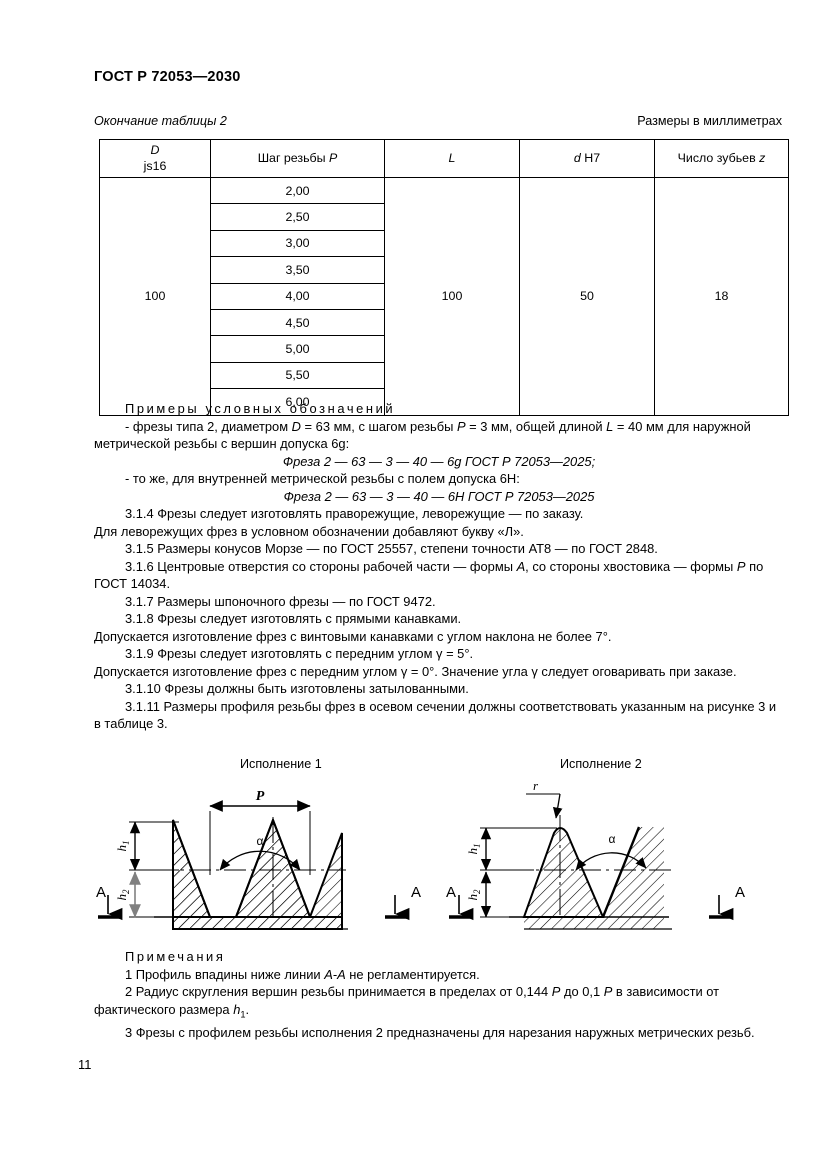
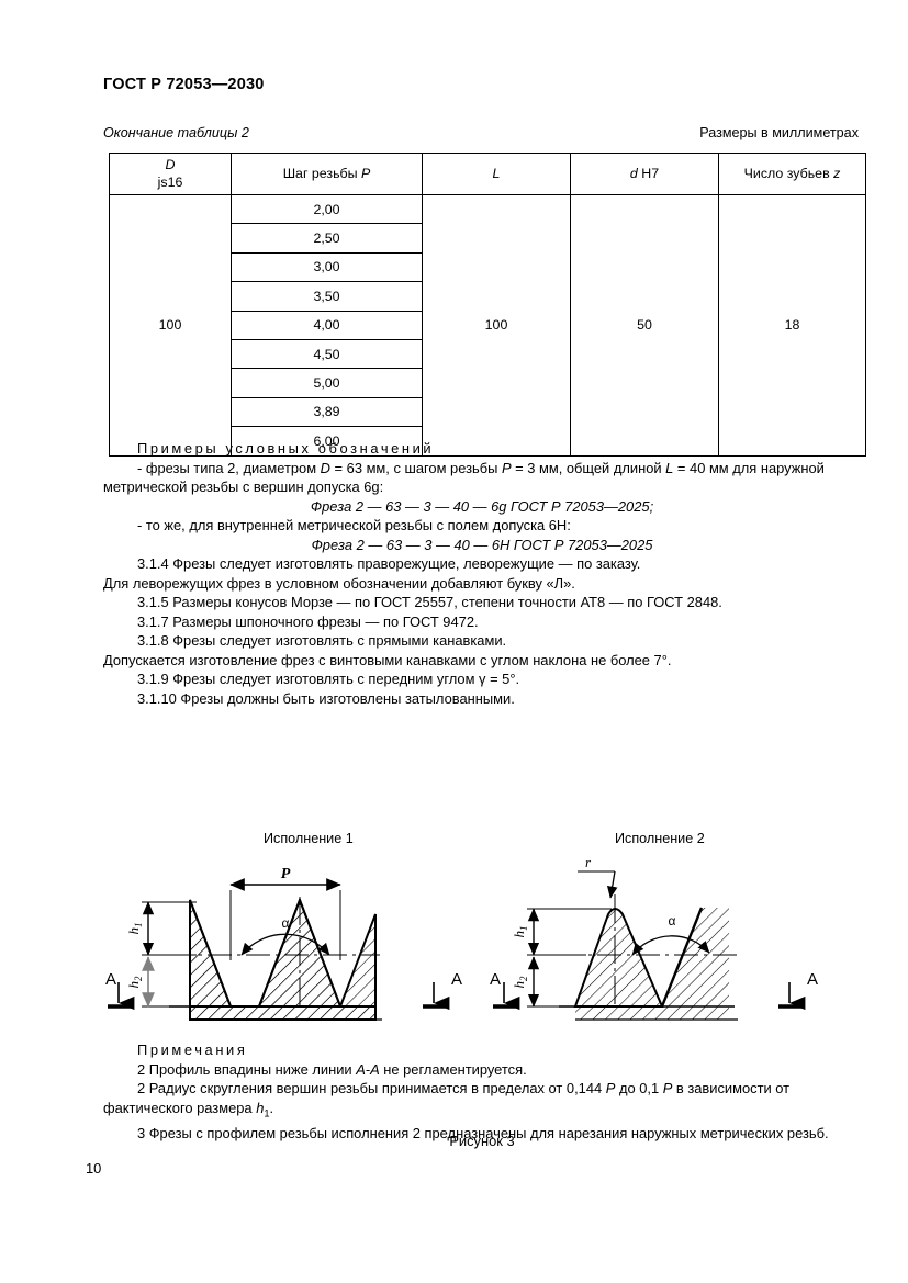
  ГОСТ Р 72053—2030
  Окончание таблицы 2
  Размеры в миллиметрах
  D js16	Шаг резьбы P	L	d H7	Число зубьев z
  100	2,00	100	50	18
  2,50
  3,00
  3,50
  4,00
  4,50
  5,00
- 5,50
+ 3,89
  6,00
  Примеры условных обозначений
  - фрезы типа 2, диаметром D = 63 мм, с шагом резьбы P = 3 мм, общей длиной L = 40 мм для наружной метрической резьбы с вершин допуска 6g:
  Фреза 2 — 63 — 3 — 40 — 6g ГОСТ Р 72053—2025;
  - то же, для внутренней метрической резьбы с полем допуска 6Н:
  Фреза 2 — 63 — 3 — 40 — 6Н ГОСТ Р 72053—2025
  3.1.4 Фрезы следует изготовлять праворежущие, леворежущие — по заказу.
  Для леворежущих фрез в условном обозначении добавляют букву «Л».
  3.1.5 Размеры конусов Морзе — по ГОСТ 25557, степени точности АТ8 — по ГОСТ 2848.
- 3.1.6 Центровые отверстия со стороны рабочей части — формы А, со стороны хвостовика — формы Р по ГОСТ 14034.
  3.1.7 Размеры шпоночного фрезы — по ГОСТ 9472.
  3.1.8 Фрезы следует изготовлять с прямыми канавками.
  Допускается изготовление фрез с винтовыми канавками с углом наклона не более 7°.
  3.1.9 Фрезы следует изготовлять с передним углом γ = 5°.
- Допускается изготовление фрез с передним углом γ = 0°. Значение угла γ следует оговаривать при заказе.
  3.1.10 Фрезы должны быть изготовлены затылованными.
- 3.1.11 Размеры профиля резьбы фрез в осевом сечении должны соответствовать указанным на рисунке 3 и в таблице 3.
  Исполнение 1
  Исполнение 2
  P
  α
  A
  A
  r
  α
  A
  A
  Примечания
- 1 Профиль впадины ниже линии А-А не регламентируется.
+ 2 Профиль впадины ниже линии А-А не регламентируется.
  2 Радиус скругления вершин резьбы принимается в пределах от 0,144 P до 0,1 P в зависимости от фактического размера h1.
  3 Фрезы с профилем резьбы исполнения 2 предназначены для нарезания наружных метрических резьб.
+ Рисунок 3
- 11
+ 10
